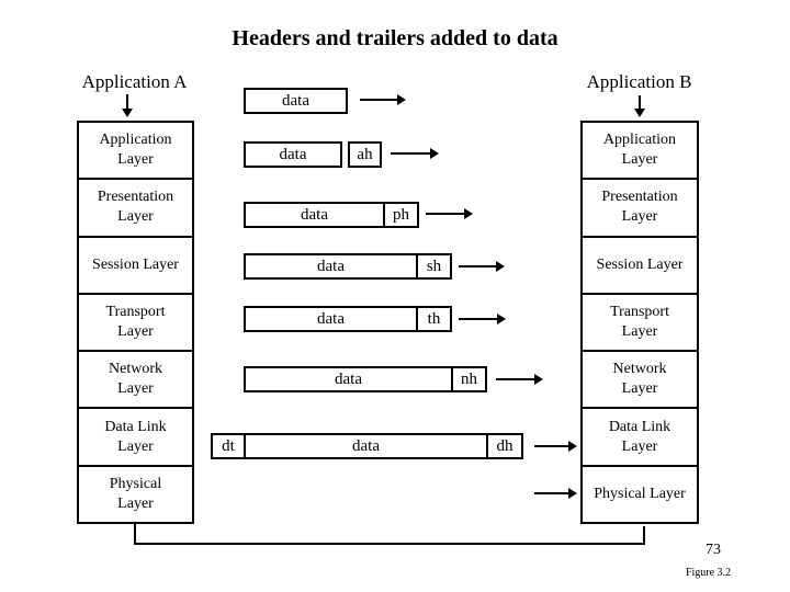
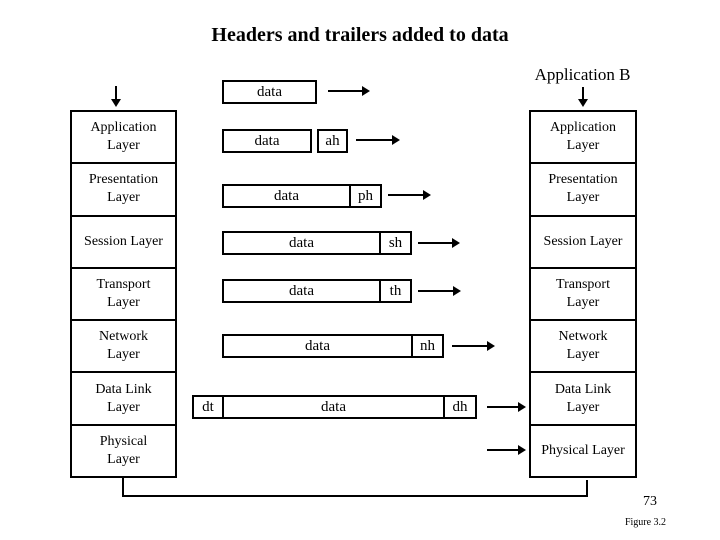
  Headers and trailers added to data
- Application A
  Application B
  Application Layer
  Presentation Layer
  Session Layer
  Transport Layer
  Network Layer
  Data Link Layer
  Physical Layer
  Application Layer
  Presentation Layer
  Session Layer
  Transport Layer
  Network Layer
  Data Link Layer
  Physical Layer
  data
  data
  ah
  data
  ph
  data
  sh
  data
  th
  data
  nh
  dt
  data
  dh
  73
  Figure 3.2
